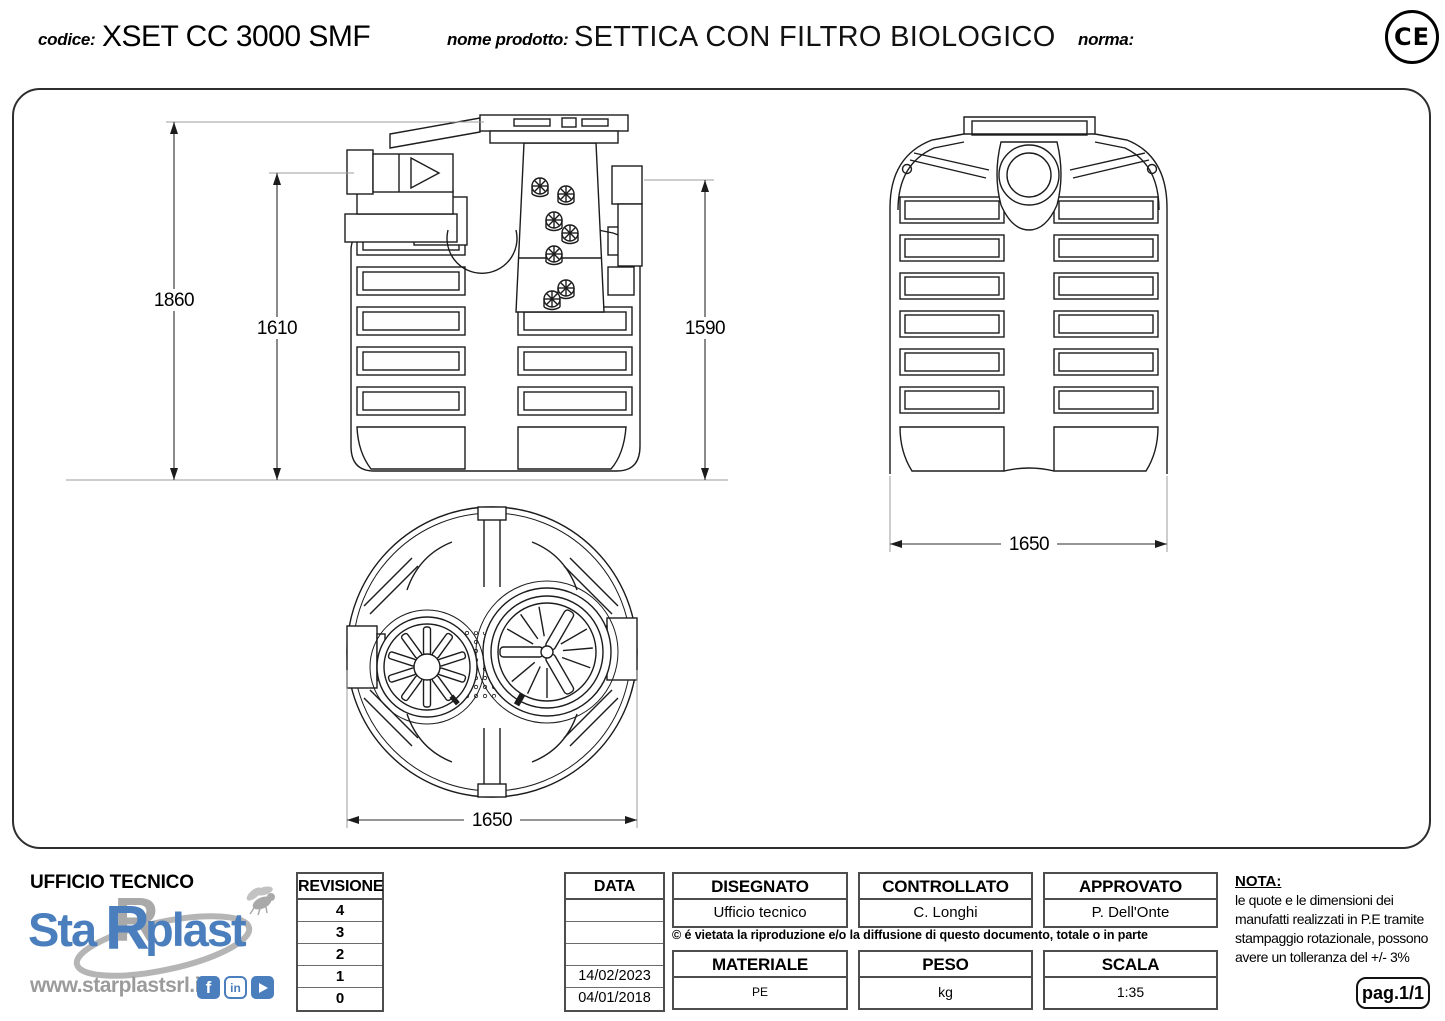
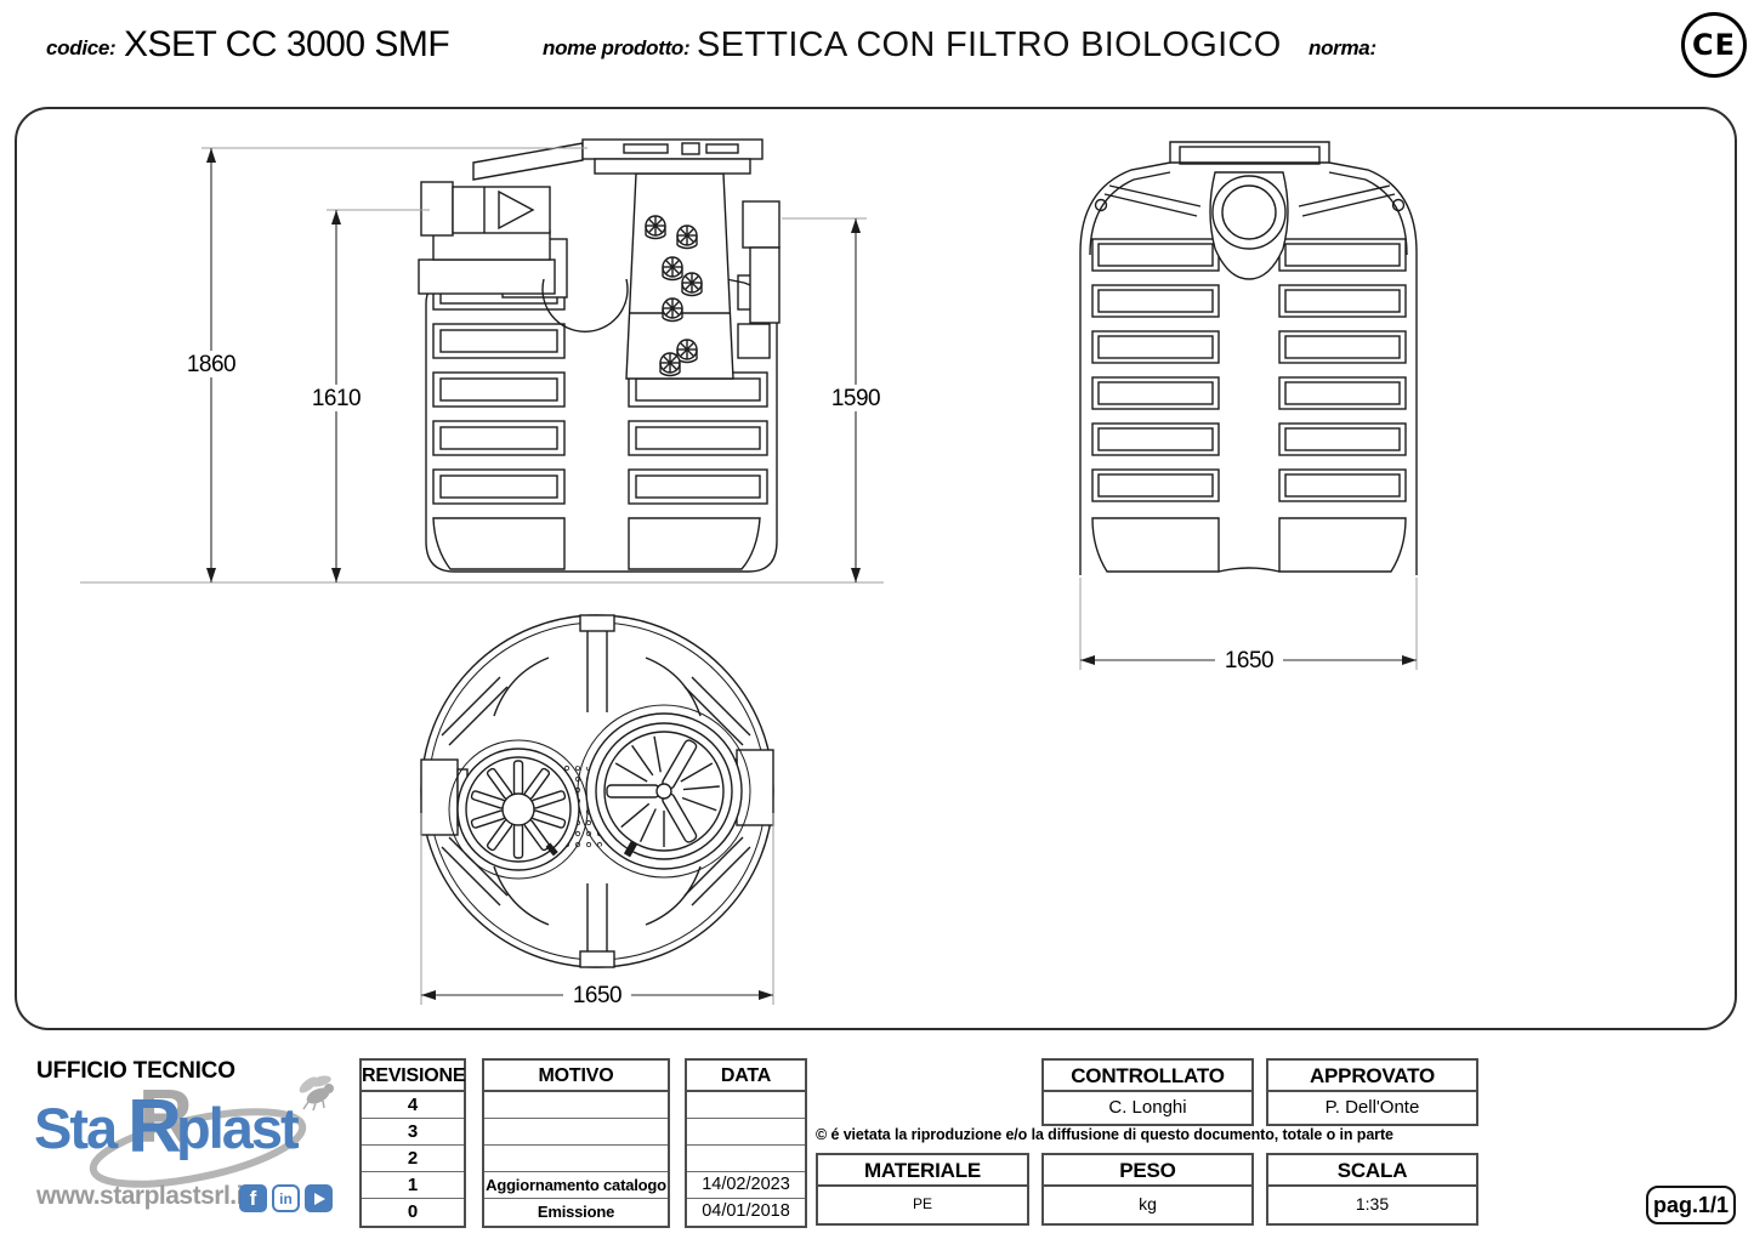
  codice:
  XSET CC 3000 SMF
  nome prodotto:
  SETTICA CON FILTRO BIOLOGICO
  norma:
  CE
  1860
  1610
  1590
  1650
  1650
  UFFICIO TECNICO
  R
  Sta
  R
  plast
  www.starplastsrl.
  f
  in
  REVISIONE
  4
  3
  2
  1
  0
+ MOTIVO
+ Aggiornamento catalogo
+ Emissione
  DATA
  14/02/2023
  04/01/2018
- DISEGNATO
- Ufficio tecnico
  CONTROLLATO
  C. Longhi
  APPROVATO
  P. Dell'Onte
  © é vietata la riproduzione e/o la diffusione di questo documento, totale o in parte
  MATERIALE
  PE
  PESO
  kg
  SCALA
  1:35
- NOTA:
- le quote e le dimensioni dei manufatti realizzati in P.E tramite stampaggio rotazionale, possono avere un tolleranza del +/- 3%
  pag.1/1
